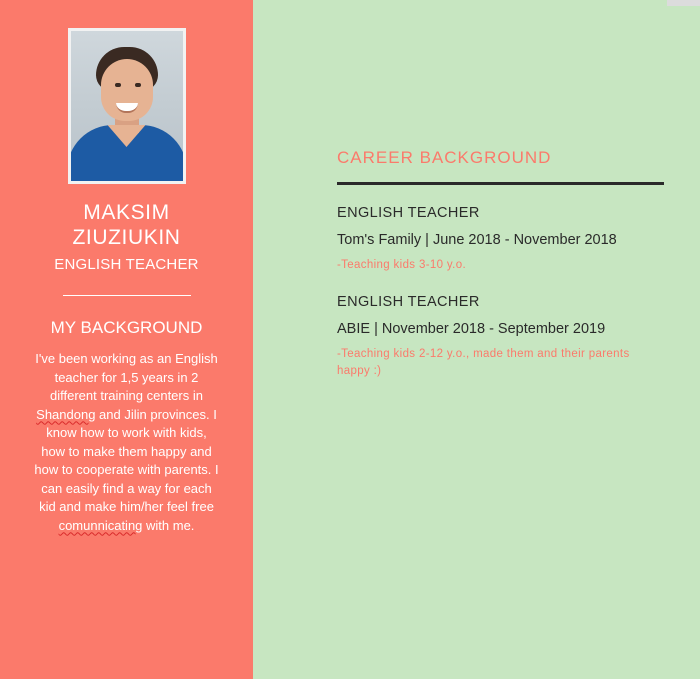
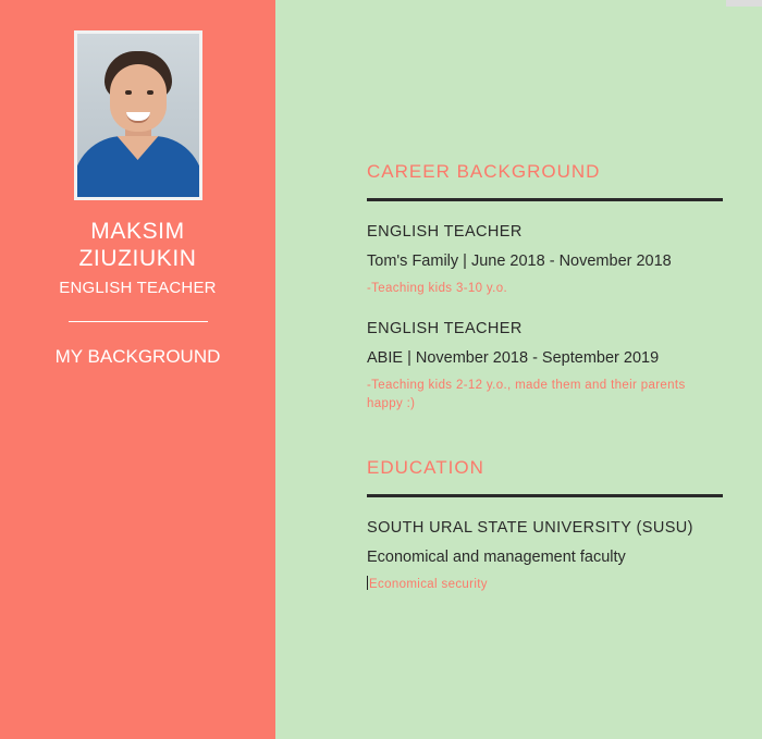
  MAKSIM
  ZIUZIUKIN
  ENGLISH TEACHER
  MY BACKGROUND
- I've been working as an English teacher for 1,5 years in 2 different training centers in Shandong and Jilin provinces. I know how to work with kids, how to make them happy and how to cooperate with parents. I can easily find a way for each kid and make him/her feel free comunnicating with me.
  CAREER BACKGROUND
  ENGLISH TEACHER
  Tom's Family | June 2018 - November 2018
  -Teaching kids 3-10 y.o.
  ENGLISH TEACHER
  ABIE | November 2018 - September 2019
  -Teaching kids 2-12 y.o., made them and their parents happy :)
+ EDUCATION
+ SOUTH URAL STATE UNIVERSITY (SUSU)
+ Economical and management faculty
+ Economical security
